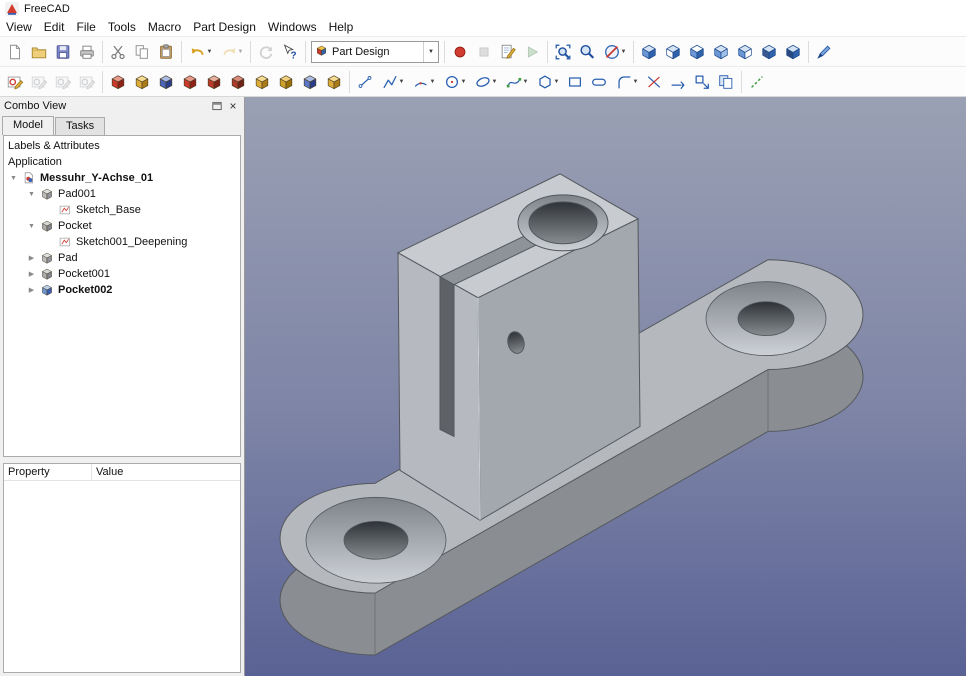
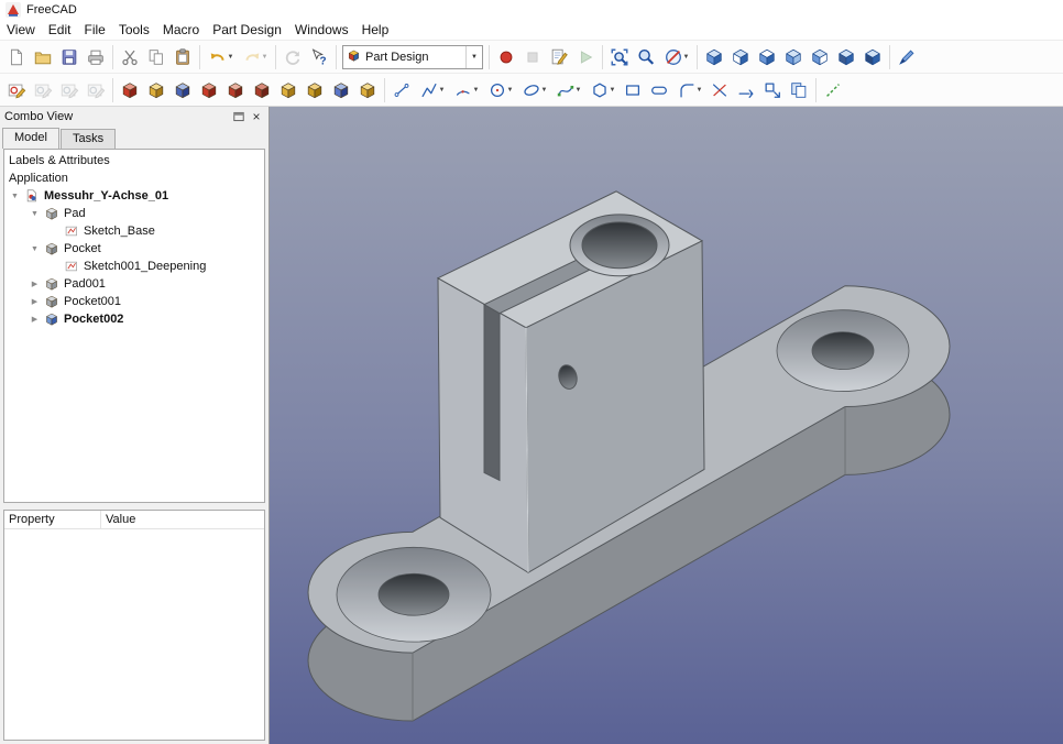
  FreeCAD
  View
  Edit
  File
  Tools
  Macro
  Part Design
  Windows
  Help
  ?
  Part Design
  Combo View
  ×
  Model
  Tasks
  Labels & Attributes
  Application
  Messuhr_Y-Achse_01
- Pad001
+ Pad
  Sketch_Base
  Pocket
  Sketch001_Deepening
- Pad
+ Pad001
  Pocket001
  Pocket002
  Property
  Value
